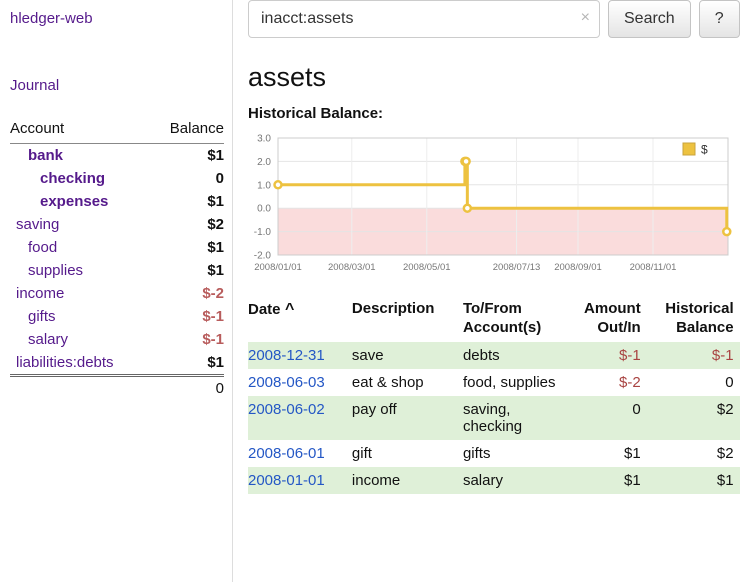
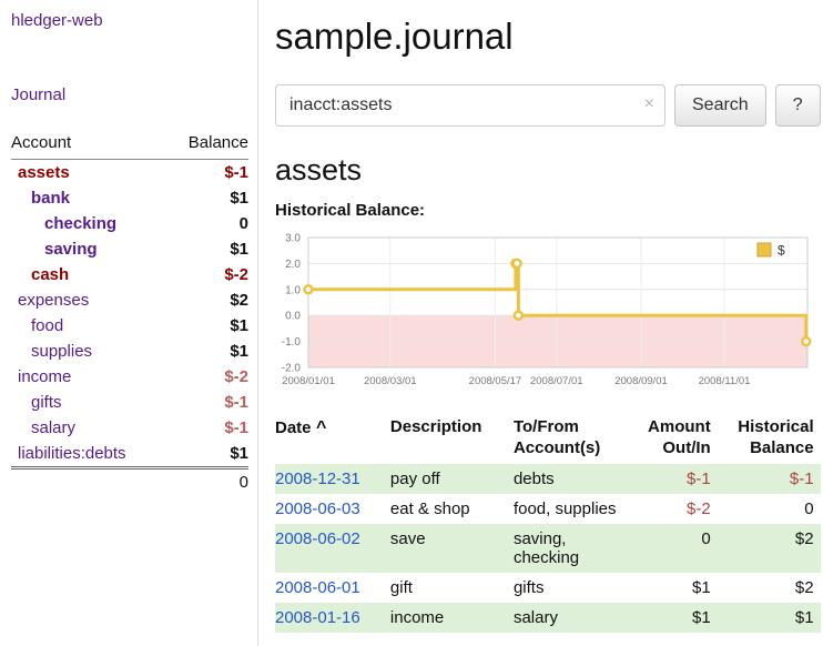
  hledger-web
  Journal
  Account	Balance
+ assets	$-1
  bank	$1
  checking	0
- expenses	$1
+ saving	$1
+ cash	$-2
- saving	$2
+ expenses	$2
  food	$1
  supplies	$1
  income	$-2
  gifts	$-1
  salary	$-1
  liabilities:debts	$1
  	0
+ sample.journal
  inacct:assets
  ×
  Search
  ?
  assets
  Historical Balance:
  3.0
  2.0
  1.0
  0.0
  -1.0
  -2.0
  2008/01/01
  2008/03/01
- 2008/05/01
+ 2008/05/17
- 2008/07/13
+ 2008/07/01
  2008/09/01
  2008/11/01
  $
  Date ^	Description	To/FromAccount(s)	AmountOut/In	HistoricalBalance
- 2008-12-31	save	debts	$-1	$-1
+ 2008-12-31	pay off	debts	$-1	$-1
  2008-06-03	eat & shop	food, supplies	$-2	0
- 2008-06-02	pay off	saving, checking	0	$2
+ 2008-06-02	save	saving, checking	0	$2
  2008-06-01	gift	gifts	$1	$2
- 2008-01-01	income	salary	$1	$1
+ 2008-01-16	income	salary	$1	$1
